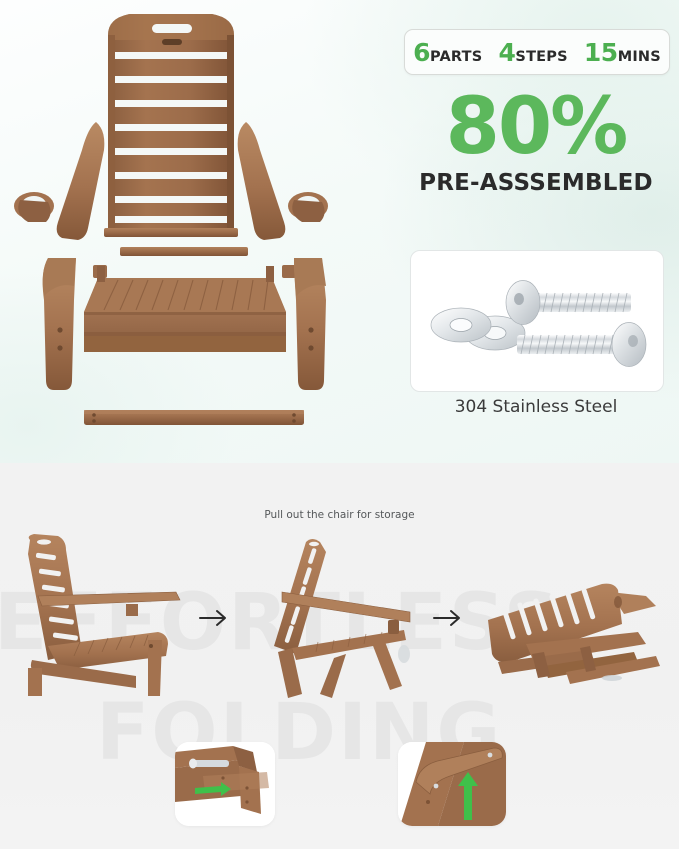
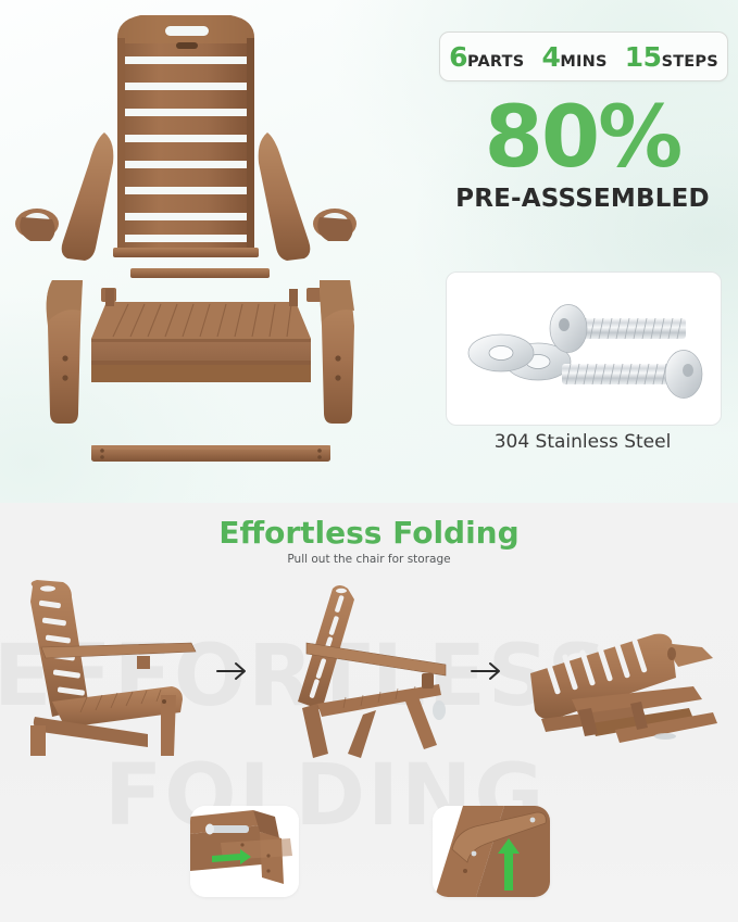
  6
  PARTS
  4
- STEPS
+ MINS
  15
- MINS
+ STEPS
  80%
  PRE-ASSSEMBLED
  304 Stainless Steel
  EFORTLES
  FOLDING
+ Effortless Folding
  Pull out the chair for storage
